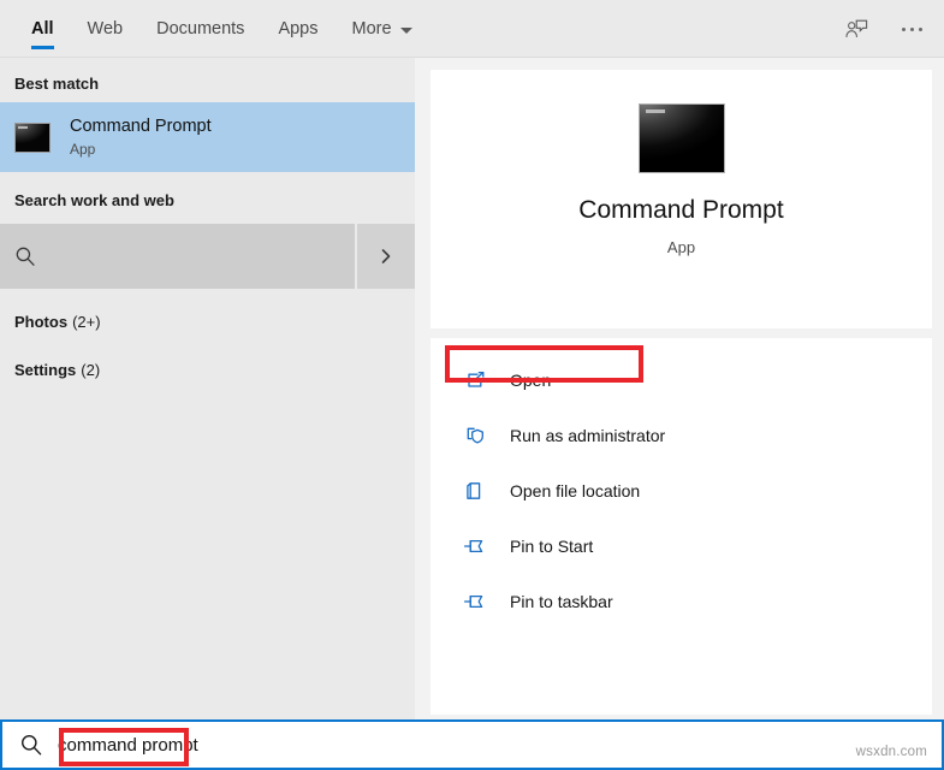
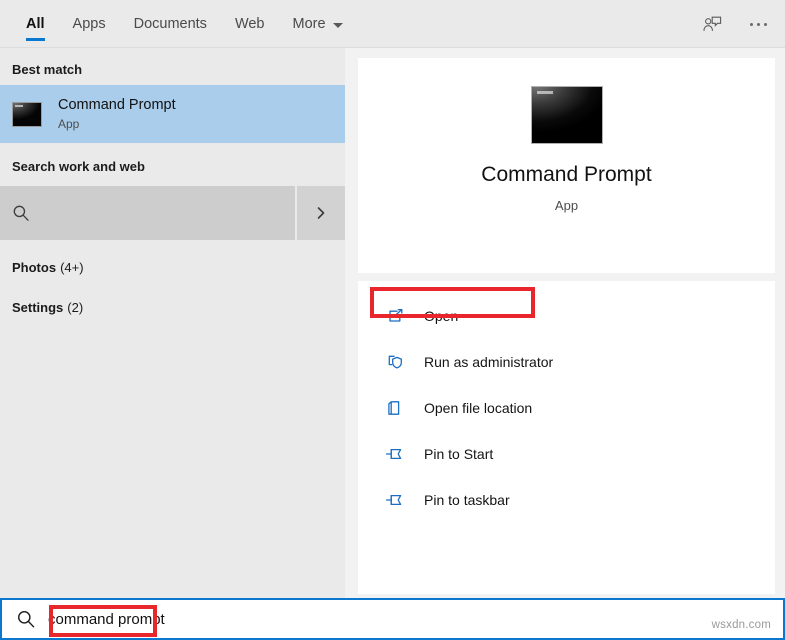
  All
- Web
+ Apps
  Documents
- Apps
+ Web
  More
  Best match
  Command Prompt
  App
  Search work and web
  Photos
- (2+)
+ (4+)
  Settings
  (2)
  Command Prompt
  App
  Open
  Run as administrator
  Open file location
  Pin to Start
  Pin to taskbar
  command prompt
  wsxdn.com
